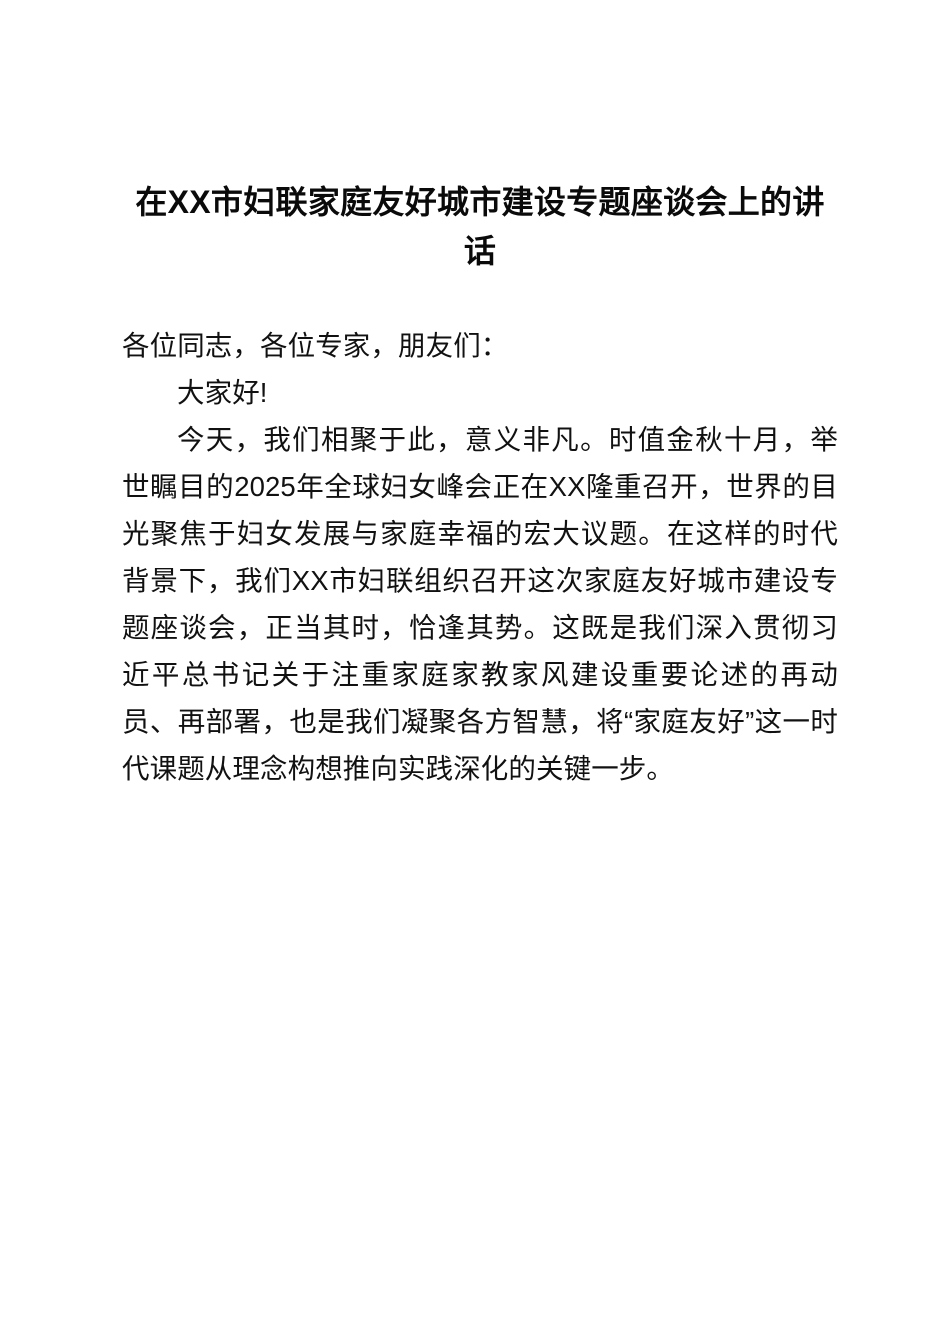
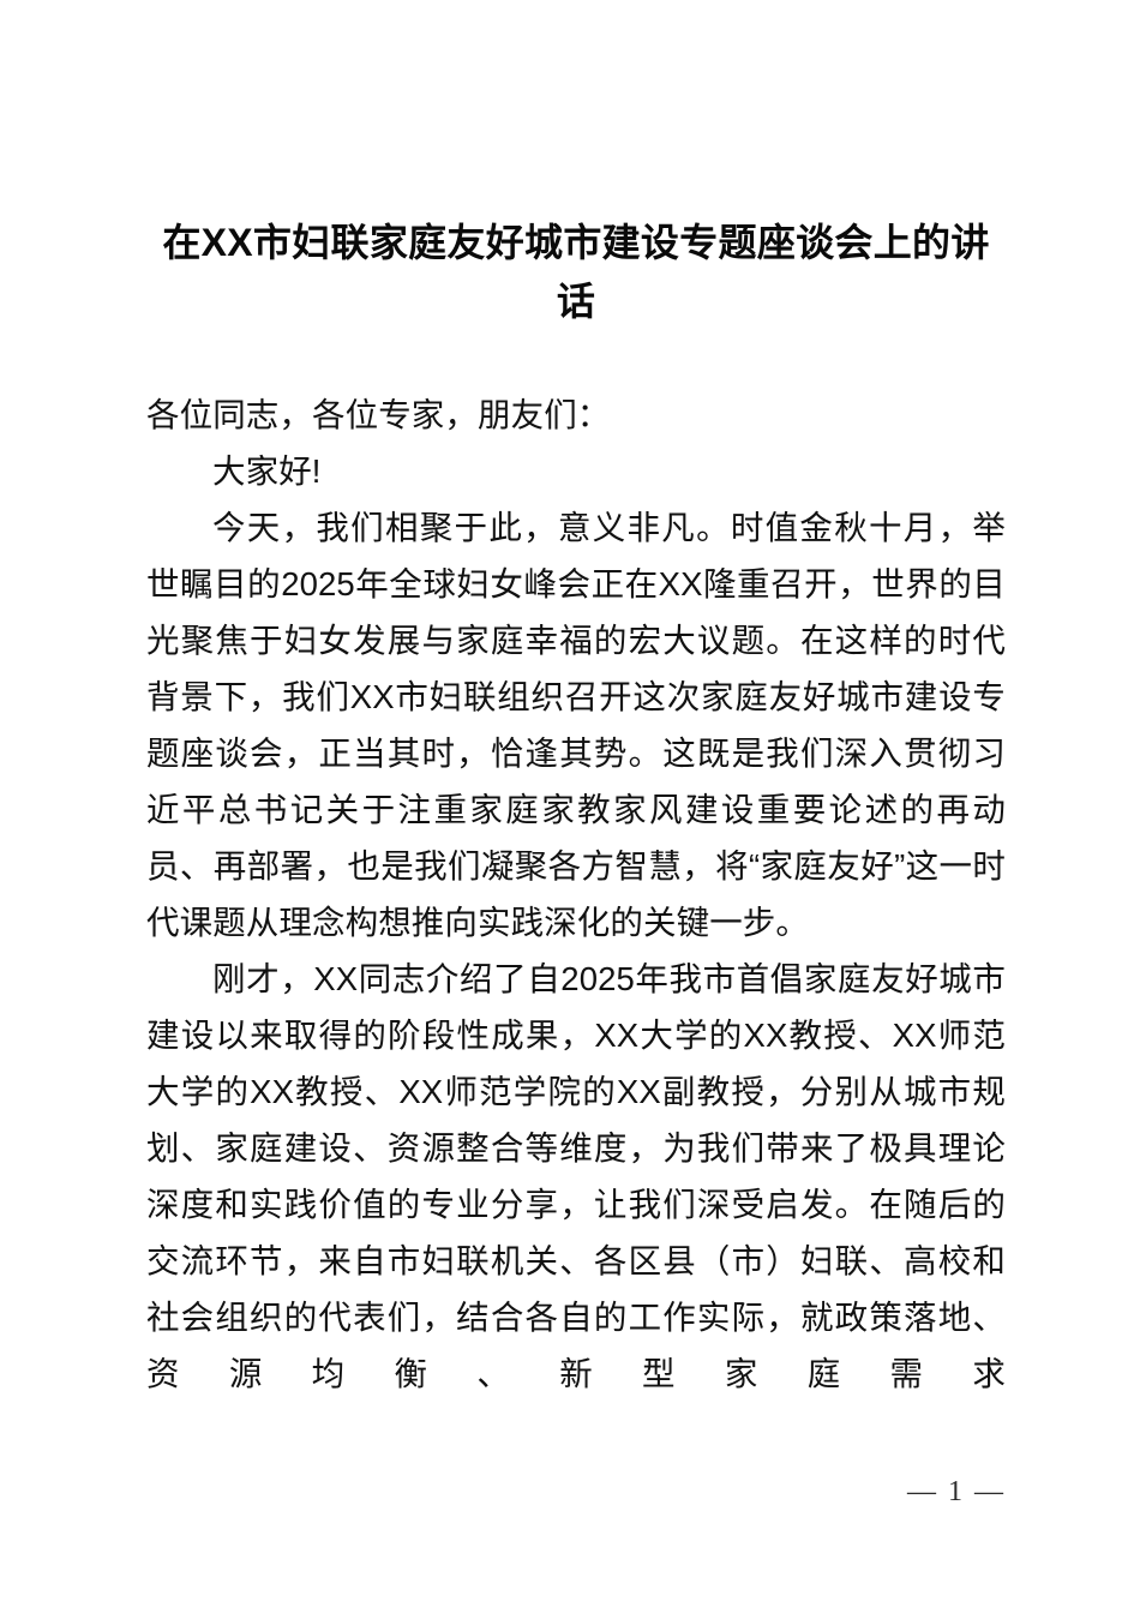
  在XX市妇联家庭友好城市建设专题座谈会上的讲话
  各位同志，各位专家，朋友们：
  大家好!
  今天，我们相聚于此，意义非凡。时值金秋十月，举世瞩目的2025年全球妇女峰会正在XX隆重召开，世界的目光聚焦于妇女发展与家庭幸福的宏大议题。在这样的时代背景下，我们XX市妇联组织召开这次家庭友好城市建设专题座谈会，正当其时，恰逢其势。这既是我们深入贯彻习近平总书记关于注重家庭家教家风建设重要论述的再动员、再部署，也是我们凝聚各方智慧，将“家庭友好”这一时代课题从理念构想推向实践深化的关键一步。
+ 刚才，XX同志介绍了自2025年我市首倡家庭友好城市建设以来取得的阶段性成果，XX大学的XX教授、XX师范大学的XX教授、XX师范学院的XX副教授，分别从城市规划、家庭建设、资源整合等维度，为我们带来了极具理论深度和实践价值的专业分享，让我们深受启发。在随后的交流环节，来自市妇联机关、各区县（市）妇联、高校和社会组织的代表们，结合各自的工作实际，就政策落地、资源均衡、新型家庭需求
+ — 1 —
